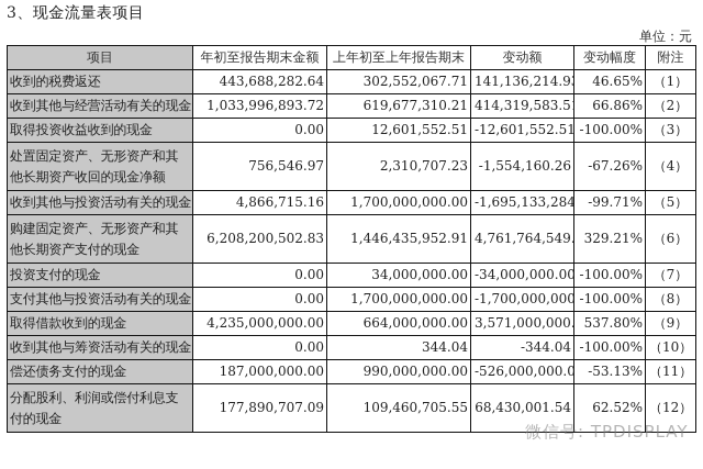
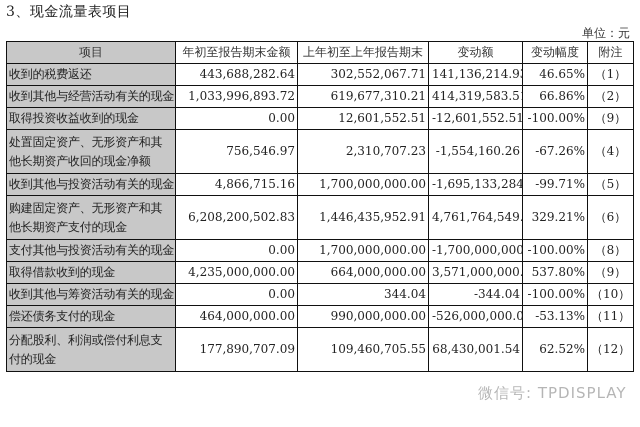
  3、现金流量表项目
  单位：元
  项目	年初至报告期末金额	上年初至上年报告期末	变动额	变动幅度	附注
  收到的税费返还	443,688,282.64	302,552,067.71	141,136,214.9	46.65%	（1）
  收到其他与经营活动有关的现金	1,033,996,893.72	619,677,310.21	414,319,583.5	66.86%	（2）
- 取得投资收益收到的现金	0.00	12,601,552.51	-12,601,552.51	-100.00%	（3）
+ 取得投资收益收到的现金	0.00	12,601,552.51	-12,601,552.51	-100.00%	（9）
  处置固定资产、无形资产和其他长期资产收回的现金净额	756,546.97	2,310,707.23	-1,554,160.26	-67.26%	（4）
  收到其他与投资活动有关的现金	4,866,715.16	1,700,000,000.00	-1,695,133,284	-99.71%	（5）
  购建固定资产、无形资产和其他长期资产支付的现金	6,208,200,502.83	1,446,435,952.91	4,761,764,549.	329.21%	（6）
- 投资支付的现金	0.00	34,000,000.00	-34,000,000.00	-100.00%	（7）
  支付其他与投资活动有关的现金	0.00	1,700,000,000.00	-1,700,000,000	-100.00%	（8）
  取得借款收到的现金	4,235,000,000.00	664,000,000.00	3,571,000,000.	537.80%	（9）
  收到其他与筹资活动有关的现金	0.00	344.04	-344.04	-100.00%	（10）
- 偿还债务支付的现金	187,000,000.00	990,000,000.00	-526,000,000.0	-53.13%	（11）
+ 偿还债务支付的现金	464,000,000.00	990,000,000.00	-526,000,000.0	-53.13%	（11）
  分配股利、利润或偿付利息支付的现金	177,890,707.09	109,460,705.55	68,430,001.54	62.52%	（12）
  微信号: TPDISPLAY
